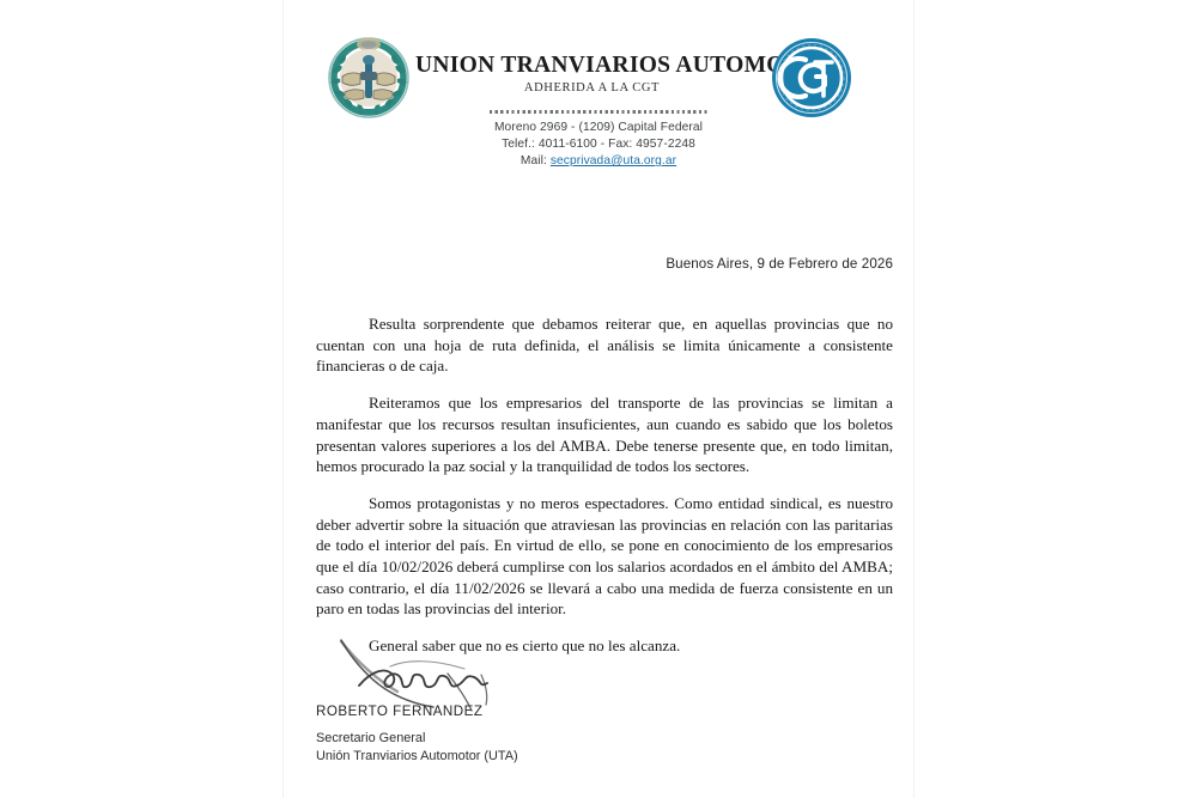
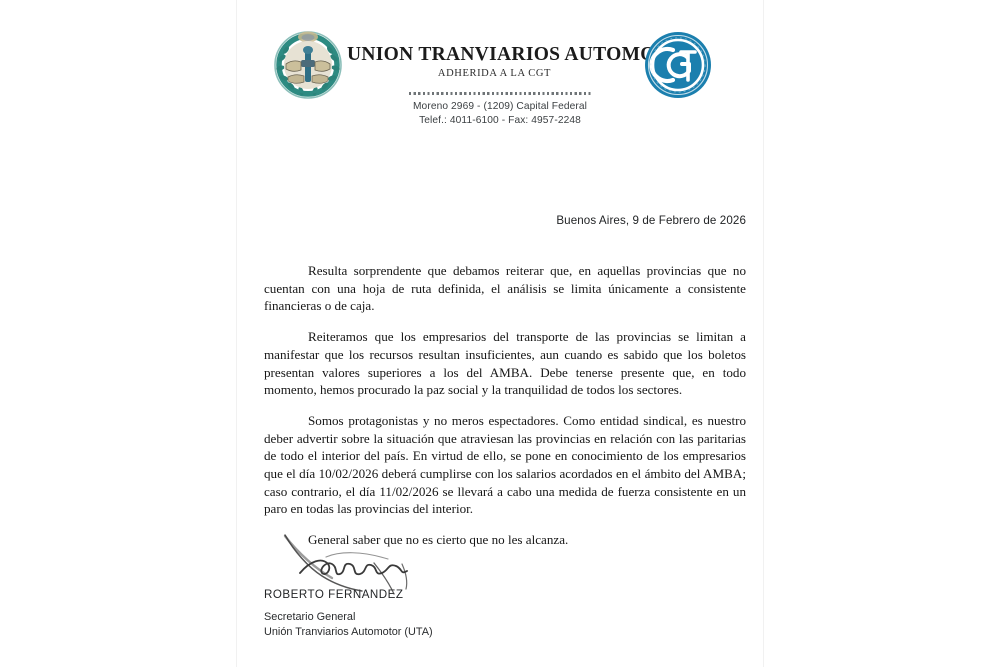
  UNION TRANVIARIOS AUTOM
  ADHERIDA A LA CGT
  Moreno 2969 - (1209) Capital Federal
  Telef.: 4011-6100 - Fax: 4957-2248
- Mail: secprivada@uta.org.ar
  Buenos Aires, 9 de Febrero de 2026
  Resulta sorprendente que debamos reiterar que, en aquellas provincias que no cuentan con una hoja de ruta definida, el análisis se limita únicamente a consistente financieras o de caja.
- Reiteramos que los empresarios del transporte de las provincias se limitan a manifestar que los recursos resultan insuficientes, aun cuando es sabido que los boletos presentan valores superiores a los del AMBA. Debe tenerse presente que, en todo limitan, hemos procurado la paz social y la tranquilidad de todos los sectores.
+ Reiteramos que los empresarios del transporte de las provincias se limitan a manifestar que los recursos resultan insuficientes, aun cuando es sabido que los boletos presentan valores superiores a los del AMBA. Debe tenerse presente que, en todo momento, hemos procurado la paz social y la tranquilidad de todos los sectores.
  Somos protagonistas y no meros espectadores. Como entidad sindical, es nuestro deber advertir sobre la situación que atraviesan las provincias en relación con las paritarias de todo el interior del país. En virtud de ello, se pone en conocimiento de los empresarios que el día 10/02/2026 deberá cumplirse con los salarios acordados en el ámbito del AMBA; caso contrario, el día 11/02/2026 se llevará a cabo una medida de fuerza consistente en un paro en todas las provincias del interior.
  General saber que no es cierto que no les alcanza.
  ROBERTO FERNANDEZ
  Secretario General
  Unión Tranviarios Automotor (UTA)
